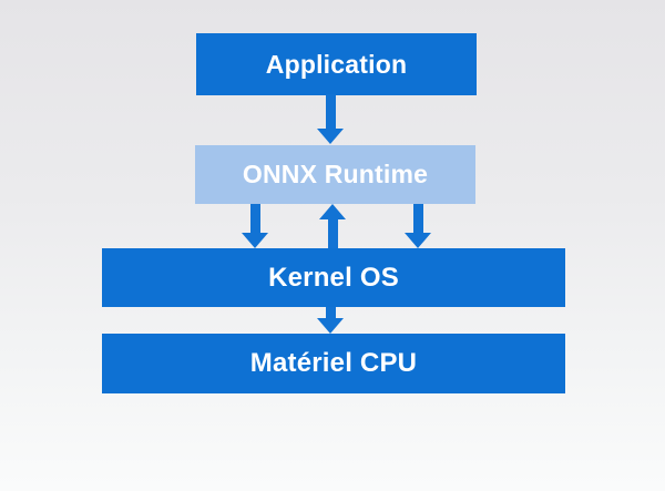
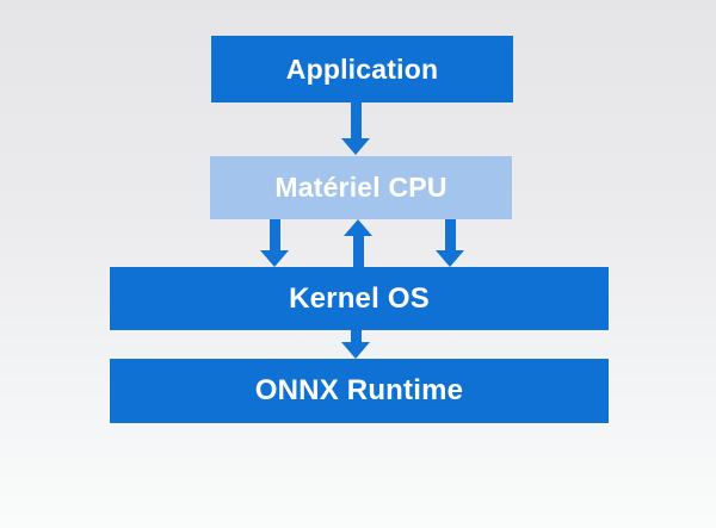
  Application
- ONNX Runtime
+ Matériel CPU
  Kernel OS
- Matériel CPU
+ ONNX Runtime
